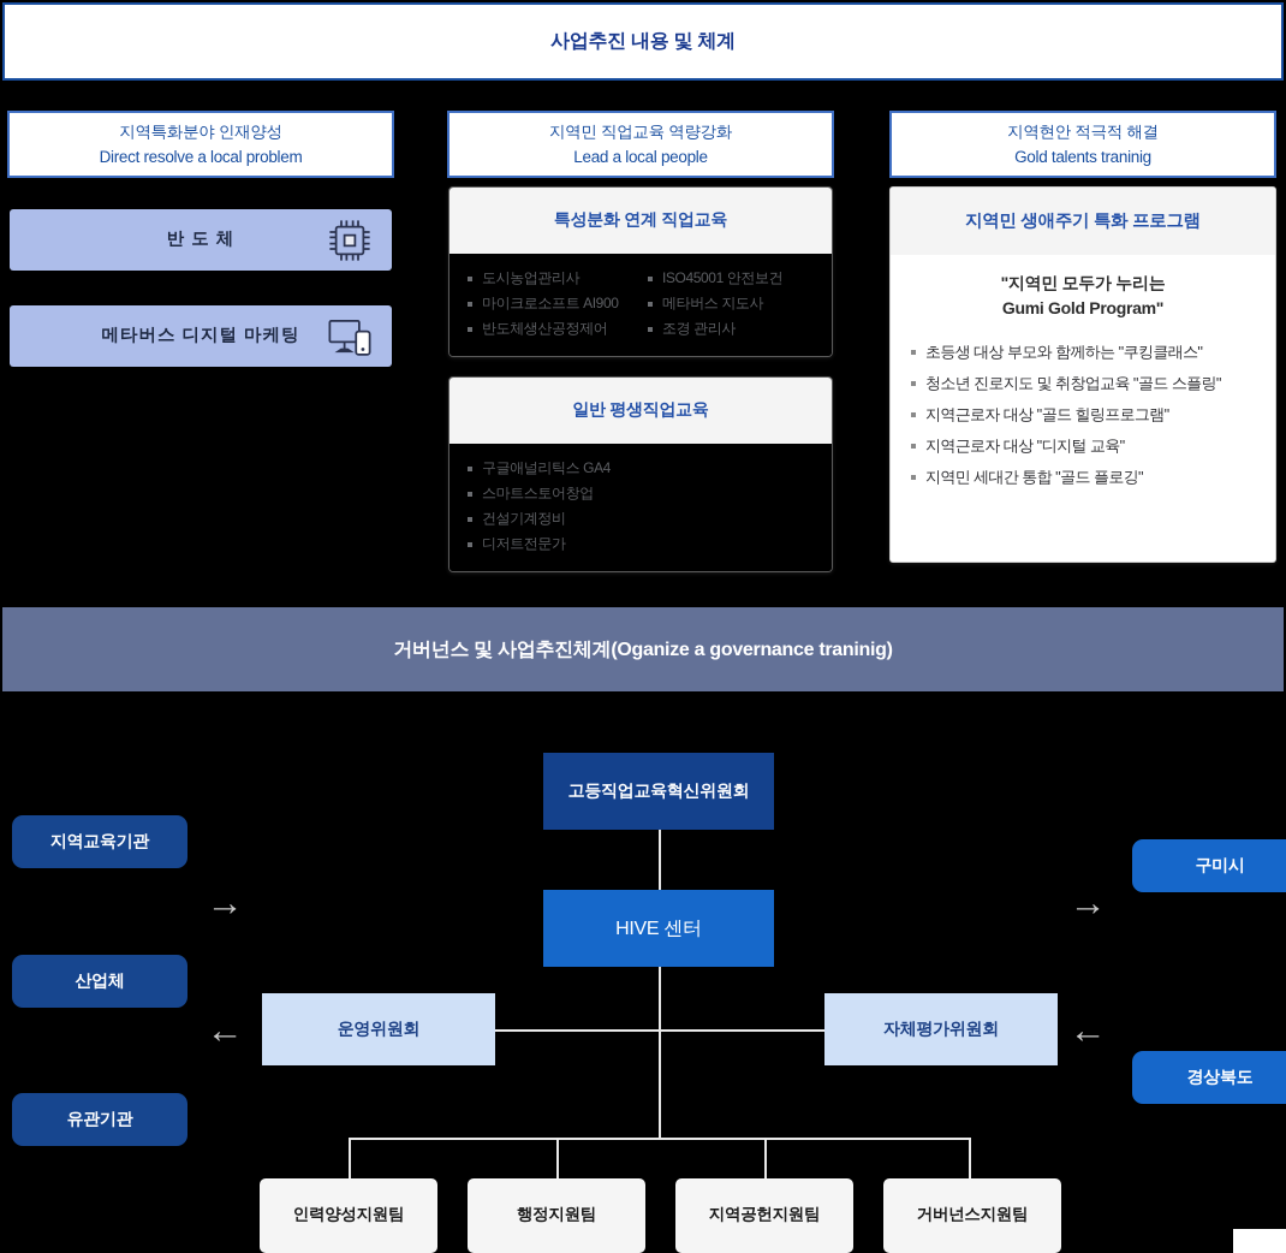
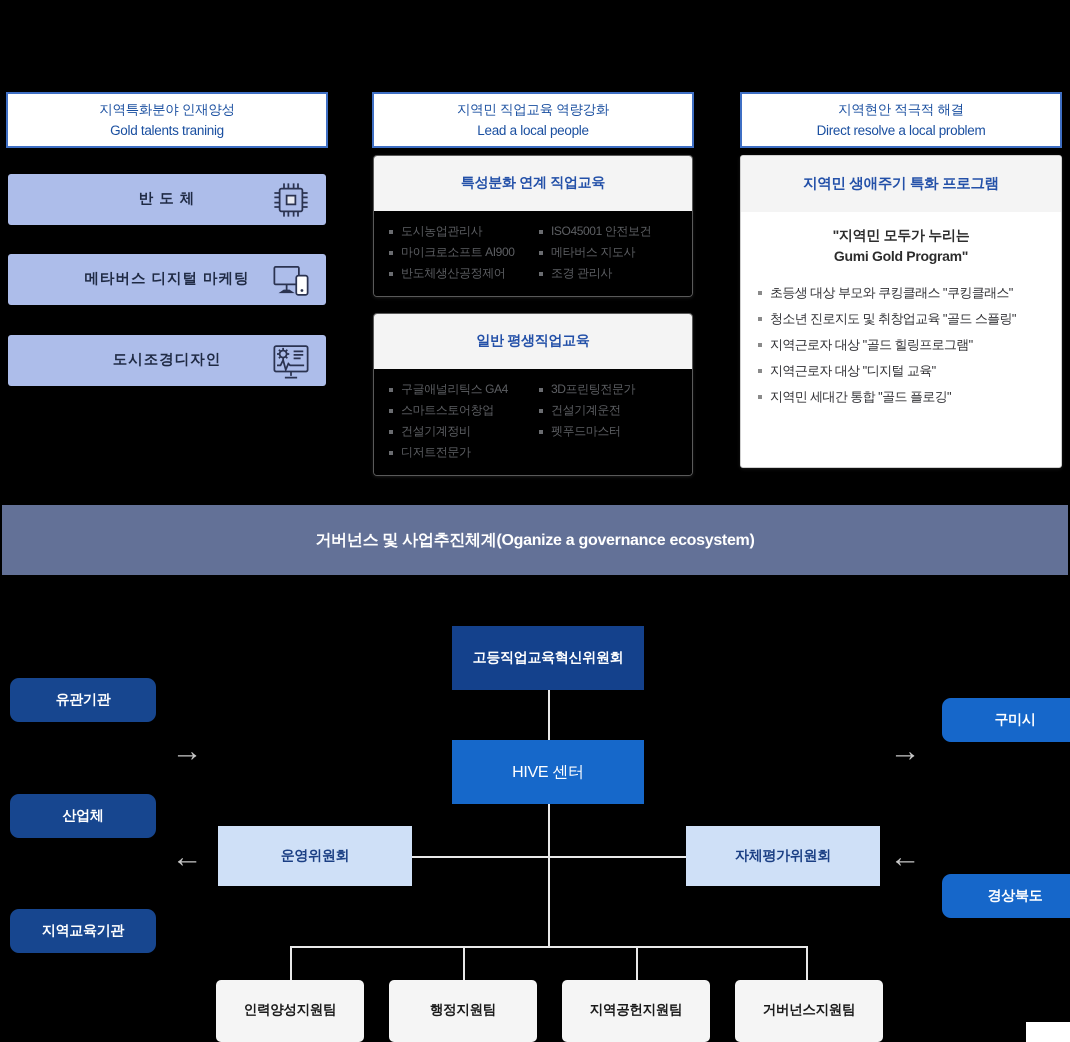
- 사업추진 내용 및 체계
  지역특화분야 인재양성
- Direct resolve a local problem
+ Gold talents traninig
  지역민 직업교육 역량강화
  Lead a local people
  지역현안 적극적 해결
- Gold talents traninig
+ Direct resolve a local problem
  반 도 체
  메타버스 디지털 마케팅
+ 도시조경디자인
  특성분화 연계 직업교육
  도시농업관리사
  마이크로소프트 AI900
  반도체생산공정제어
  ISO45001 안전보건
  메타버스 지도사
  조경 관리사
  일반 평생직업교육
  구글애널리틱스 GA4
  스마트스토어창업
  건설기계정비
  디저트전문가
+ 3D프린팅전문가
+ 건설기계운전
+ 펫푸드마스터
  지역민 생애주기 특화 프로그램
  "지역민 모두가 누리는
  Gumi Gold Program"
- 초등생 대상 부모와 함께하는 "쿠킹클래스"
+ 초등생 대상 부모와 쿠킹클래스 "쿠킹클래스"
  청소년 진로지도 및 취창업교육 "골드 스플링"
  지역근로자 대상 "골드 힐링프로그램"
  지역근로자 대상 "디지털 교육"
  지역민 세대간 통합 "골드 플로깅"
- 거버넌스 및 사업추진체계(Oganize a governance traninig)
+ 거버넌스 및 사업추진체계(Oganize a governance ecosystem)
  고등직업교육혁신위원회
  HIVE 센터
  운영위원회
  자체평가위원회
- 지역교육기관
+ 유관기관
  산업체
- 유관기관
+ 지역교육기관
  구미시
  경상북도
  →
  ←
  →
  ←
  인력양성지원팀
  행정지원팀
  지역공헌지원팀
  거버넌스지원팀
